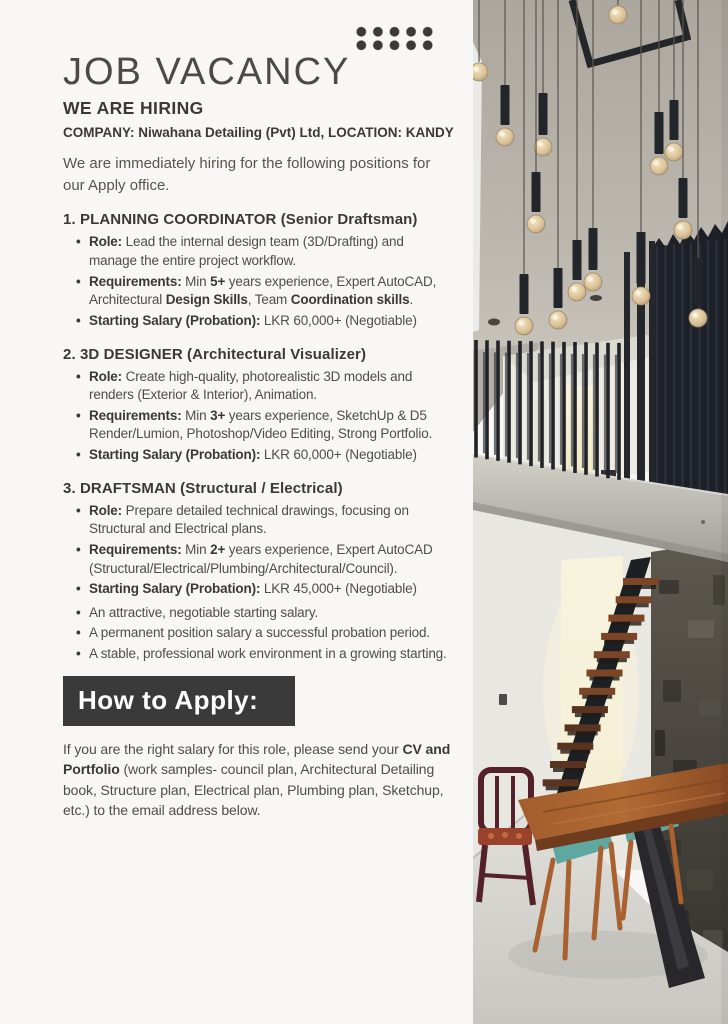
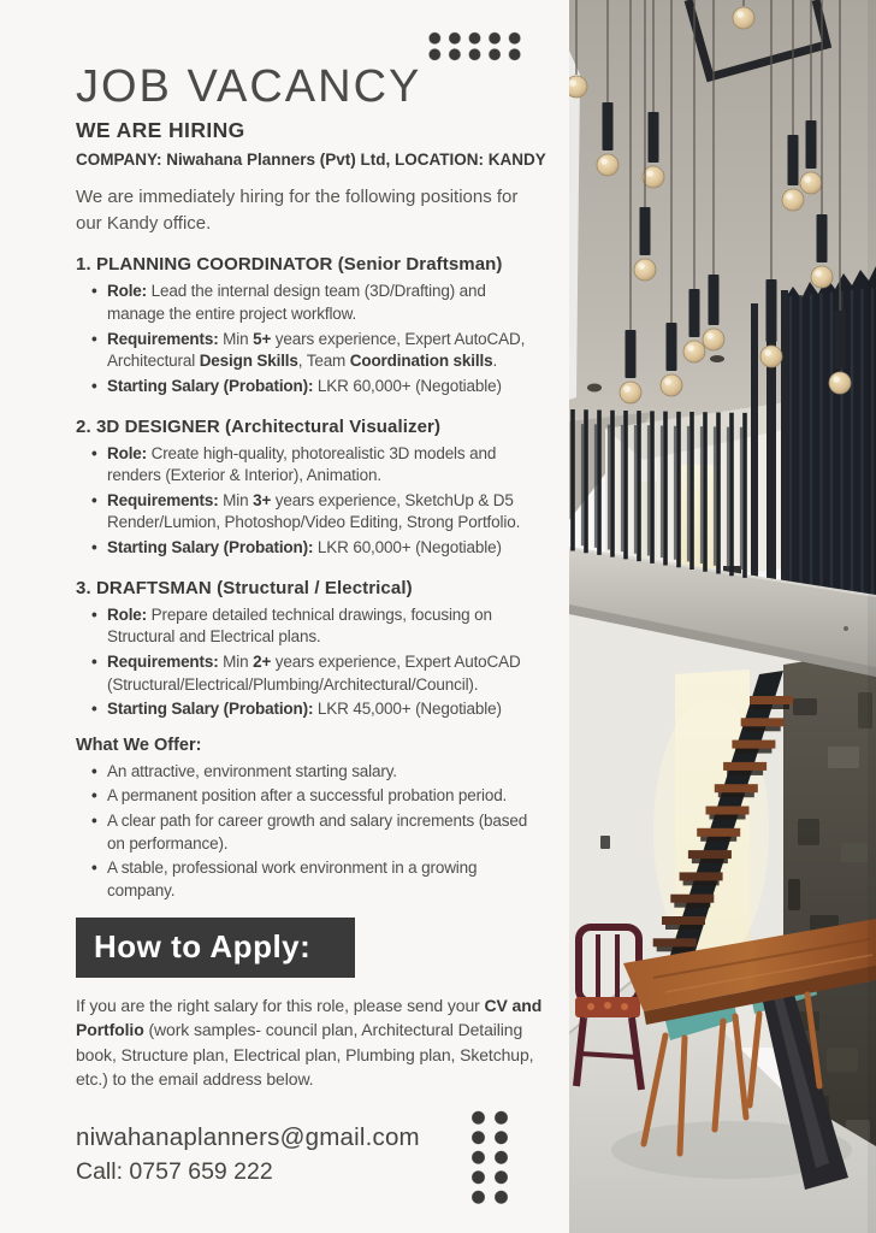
  JOB VACANCY
  WE ARE HIRING
- COMPANY: Niwahana Detailing (Pvt) Ltd, LOCATION: KANDY
+ COMPANY: Niwahana Planners (Pvt) Ltd, LOCATION: KANDY
- We are immediately hiring for the following positions for our Apply office.
+ We are immediately hiring for the following positions for our Kandy office.
  1. PLANNING COORDINATOR (Senior Draftsman)
  Role: Lead the internal design team (3D/Drafting) and manage the entire project workflow.
  Requirements: Min 5+ years experience, Expert AutoCAD, Architectural Design Skills, Team Coordination skills.
  Starting Salary (Probation): LKR 60,000+ (Negotiable)
  2. 3D DESIGNER (Architectural Visualizer)
  Role: Create high-quality, photorealistic 3D models and renders (Exterior & Interior), Animation.
  Requirements: Min 3+ years experience, SketchUp & D5 Render/Lumion, Photoshop/Video Editing, Strong Portfolio.
  Starting Salary (Probation): LKR 60,000+ (Negotiable)
  3. DRAFTSMAN (Structural / Electrical)
  Role: Prepare detailed technical drawings, focusing on Structural and Electrical plans.
  Requirements: Min 2+ years experience, Expert AutoCAD (Structural/Electrical/Plumbing/Architectural/Council).
  Starting Salary (Probation): LKR 45,000+ (Negotiable)
+ What We Offer:
- An attractive, negotiable starting salary.
+ An attractive, environment starting salary.
- A permanent position salary a successful probation period.
+ A permanent position after a successful probation period.
+ A clear path for career growth and salary increments (based on performance).
- A stable, professional work environment in a growing starting.
+ A stable, professional work environment in a growing company.
  How to Apply:
  If you are the right salary for this role, please send your CV and Portfolio (work samples- council plan, Architectural Detailing book, Structure plan, Electrical plan, Plumbing plan, Sketchup, etc.) to the email address below.
+ niwahanaplanners@gmail.com
+ Call: 0757 659 222
